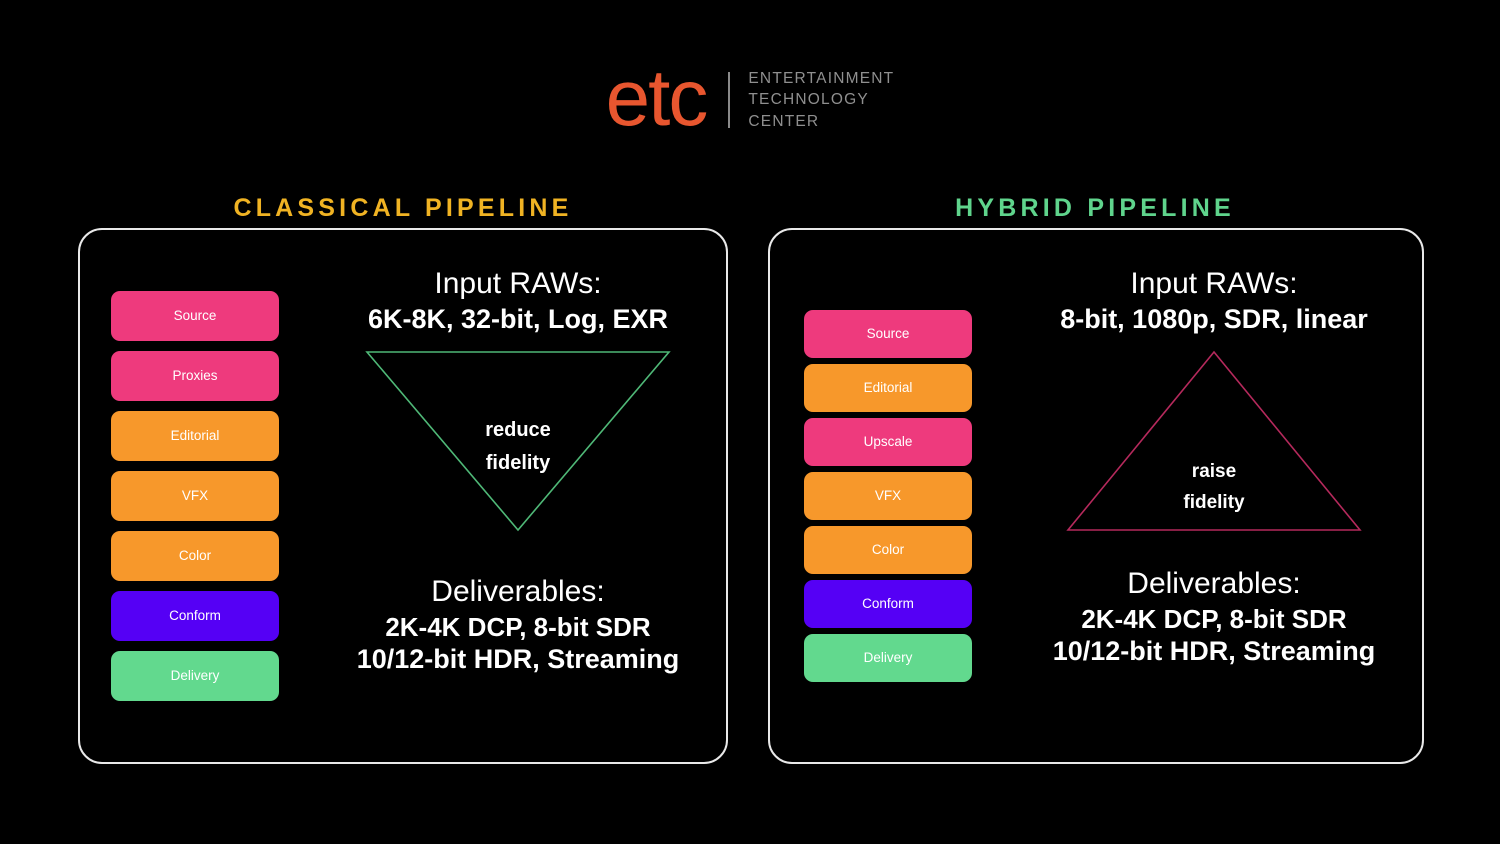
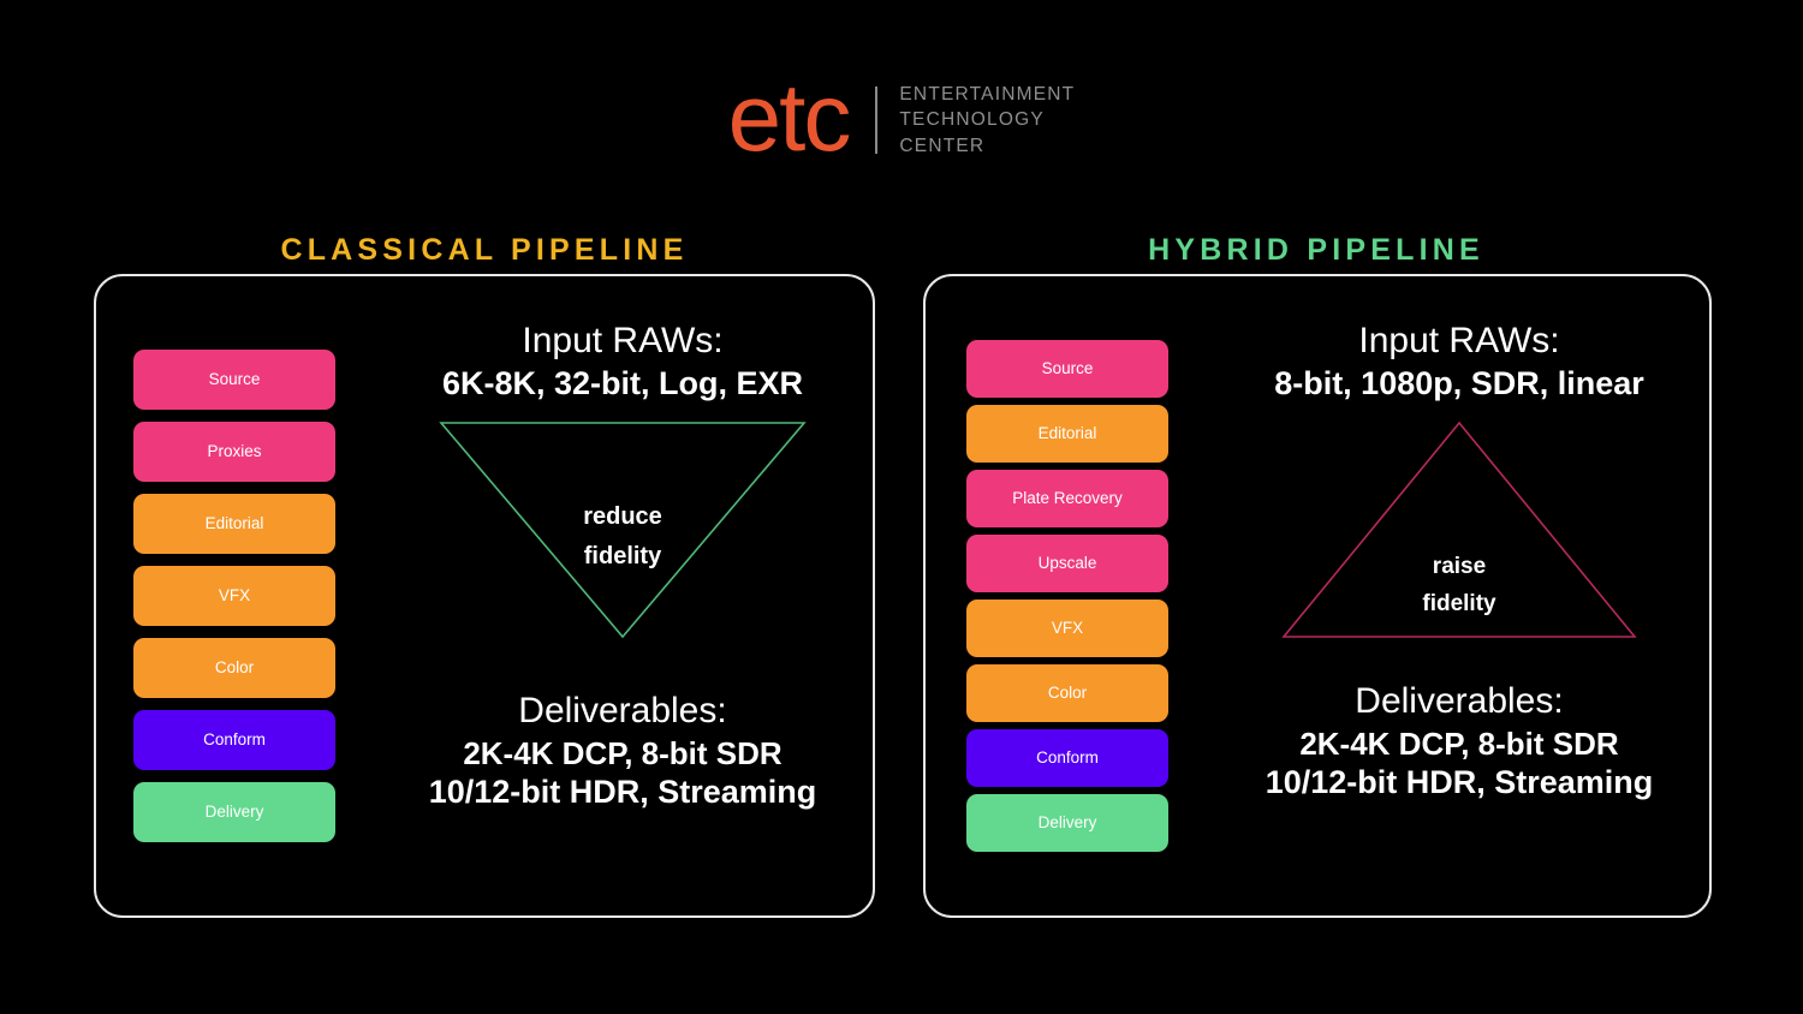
  etc
  ENTERTAINMENT
  TECHNOLOGY
  CENTER
  CLASSICAL PIPELINE
  Source
  Proxies
  Editorial
  VFX
  Color
  Conform
  Delivery
  Input RAWs:
  6K-8K, 32-bit, Log, EXR
  reduce
  fidelity
  Deliverables:
  2K-4K DCP, 8-bit SDR
  10/12-bit HDR, Streaming
  HYBRID PIPELINE
  Source
  Editorial
+ Plate Recovery
  Upscale
  VFX
  Color
  Conform
  Delivery
  Input RAWs:
  8-bit, 1080p, SDR, linear
  raise
  fidelity
  Deliverables:
  2K-4K DCP, 8-bit SDR
  10/12-bit HDR, Streaming
